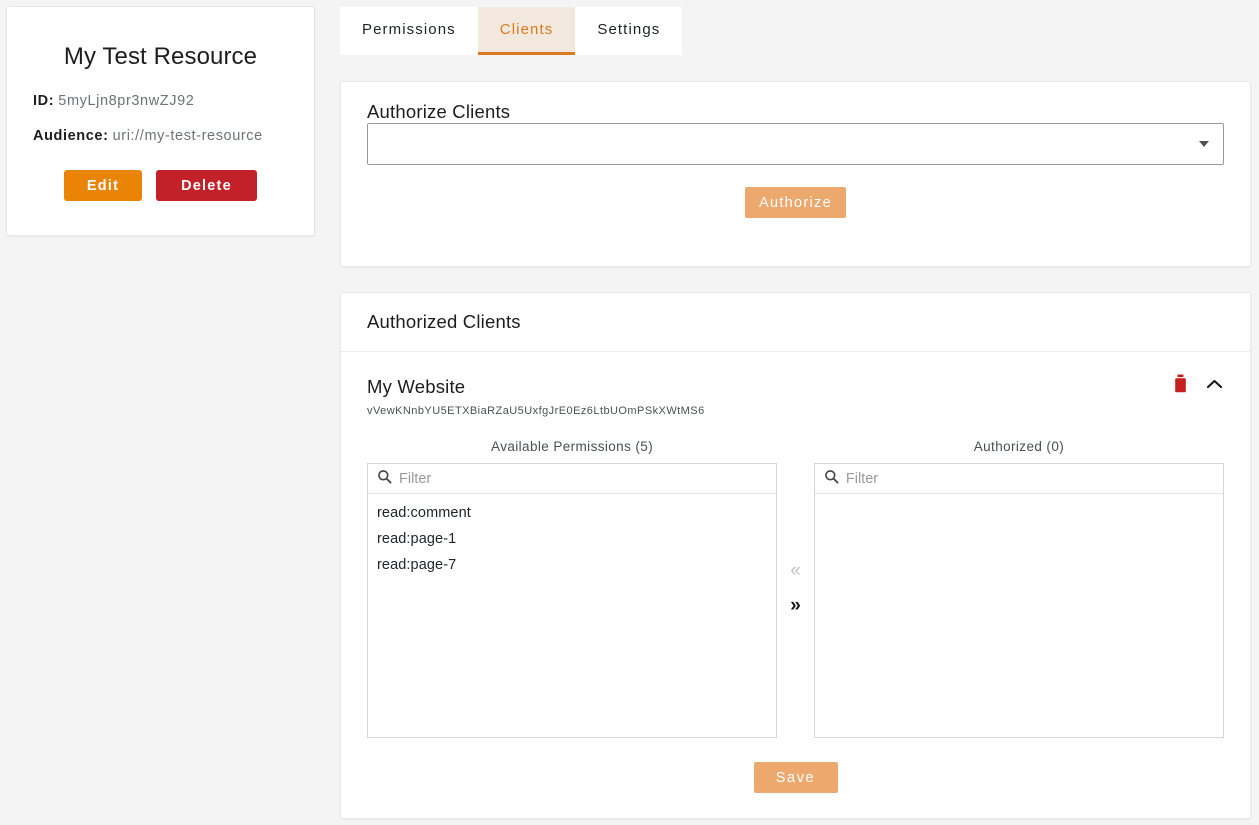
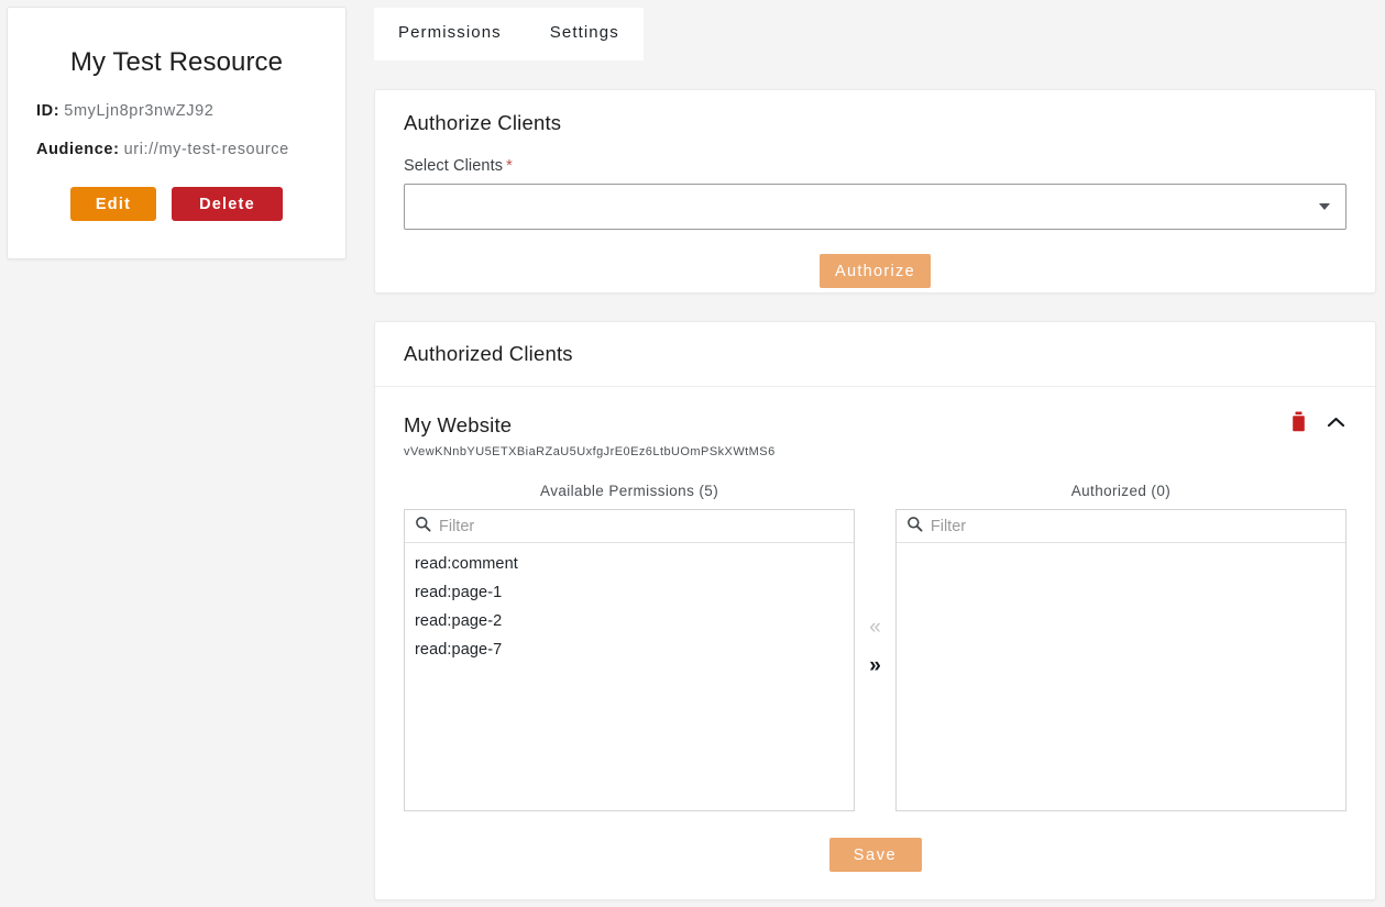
  My Test Resource
  ID: 5myLjn8pr3nwZJ92
  Audience: uri://my-test-resource
  Edit
  Delete
  Permissions
- Clients
  Settings
  Authorize Clients
+ Select Clients *
  Authorize
  Authorized Clients
  My Website
  vVewKNnbYU5ETXBiaRZaU5UxfgJrE0Ez6LtbUOmPSkXWtMS6
  Available Permissions (5)
  Filter
  read:comment
  read:page-1
+ read:page-2
  read:page-7
  «
  »
  Authorized (0)
  Filter
  Save
